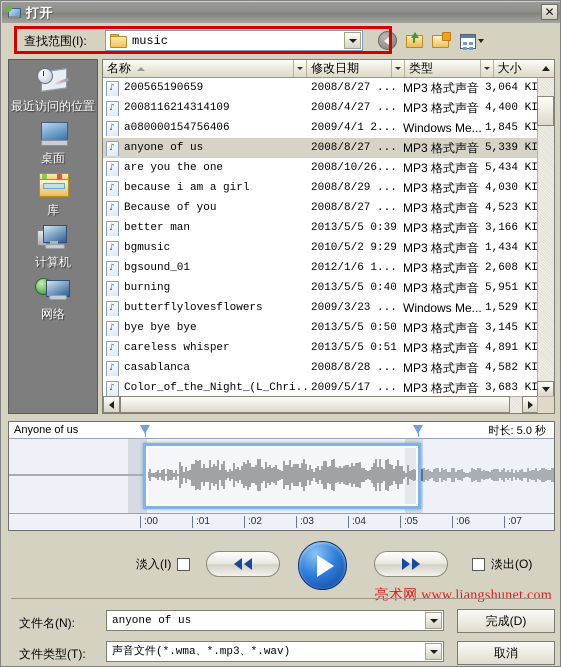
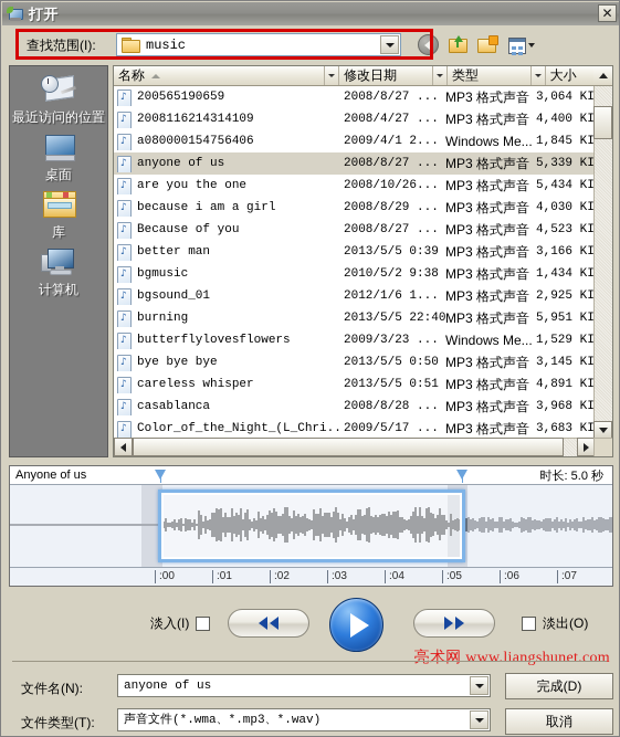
  打开
  ✕
  查找范围(I):
  music
  最近访问的位置
  桌面
  库
  计算机
- 网络
  名称
  修改日期
  类型
  大小
  ♪
  200565190659
  2008/8/27 ...
  MP3 格式声音
  3,064 KI
  ♪
  2008116214314109
  2008/4/27 ...
  MP3 格式声音
  4,400 KI
  ♪
  a080000154756406
  2009/4/1 2...
  Windows Me...
  1,845 KI
  ♪
  anyone of us
  2008/8/27 ...
  MP3 格式声音
  5,339 KI
  ♪
  are you the one
  2008/10/26...
  MP3 格式声音
  5,434 KI
  ♪
  because i am a girl
  2008/8/29 ...
  MP3 格式声音
  4,030 KI
  ♪
  Because of you
  2008/8/27 ...
  MP3 格式声音
  4,523 KI
  ♪
  better man
  2013/5/5 0:39
  MP3 格式声音
  3,166 KI
  ♪
  bgmusic
- 2010/5/2 9:29
+ 2010/5/2 9:38
  MP3 格式声音
  1,434 KI
  ♪
  bgsound_01
  2012/1/6 1...
  MP3 格式声音
- 2,608 KI
+ 2,925 KI
  ♪
  burning
- 2013/5/5 0:40
+ 2013/5/5 22:40
  MP3 格式声音
  5,951 KI
  ♪
  butterflylovesflowers
  2009/3/23 ...
  Windows Me...
  1,529 KI
  ♪
  bye bye bye
  2013/5/5 0:50
  MP3 格式声音
  3,145 KI
  ♪
  careless whisper
  2013/5/5 0:51
  MP3 格式声音
  4,891 KI
  ♪
  casablanca
  2008/8/28 ...
  MP3 格式声音
- 4,582 KI
+ 3,968 KI
  ♪
  Color_of_the_Night_(L_Chri..
  2009/5/17 ...
  MP3 格式声音
  3,683 KI
  Anyone of us
  时长: 5.0 秒
  :00
  :01
  :02
  :03
  :04
  :05
  :06
  :07
  淡入(I)
  淡出(O)
  亮术网 www.liangshunet.com
  文件名(N):
  anyone of us
  文件类型(T):
  声音文件(*.wma、*.mp3、*.wav)
  完成(D)
  取消
